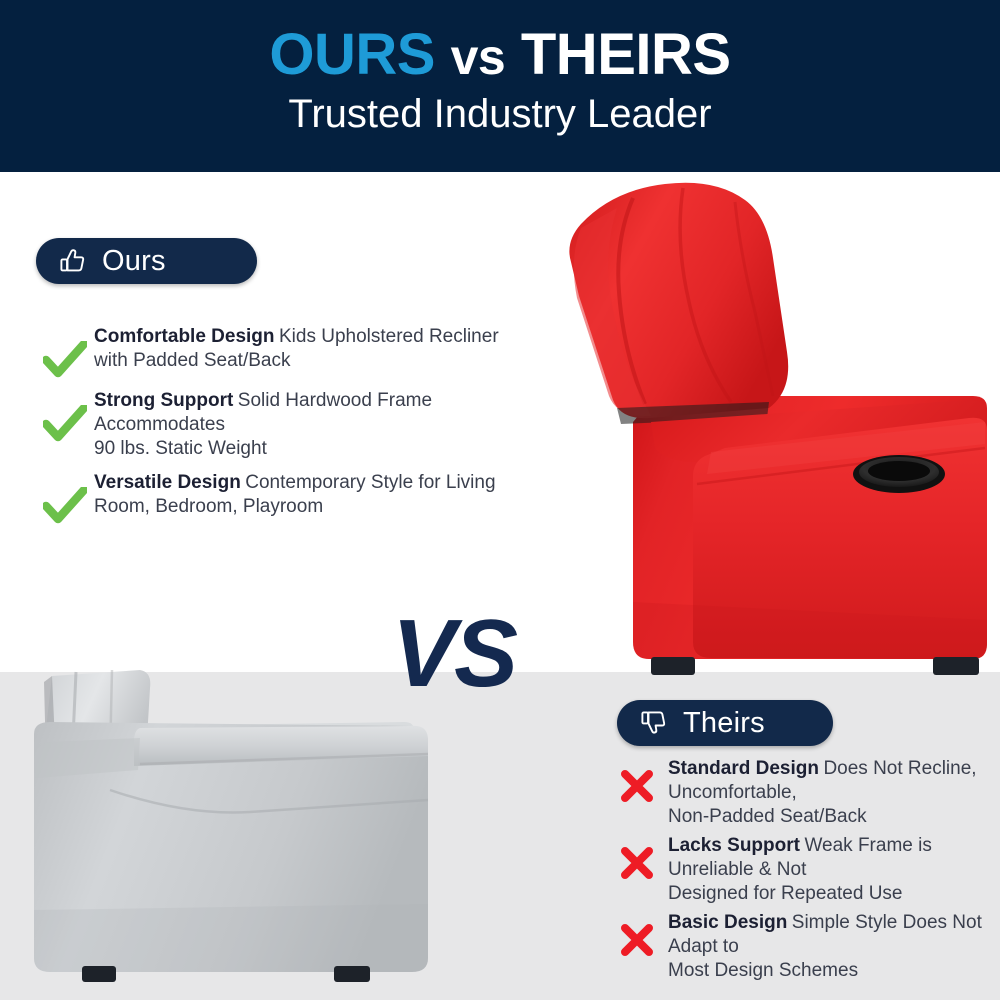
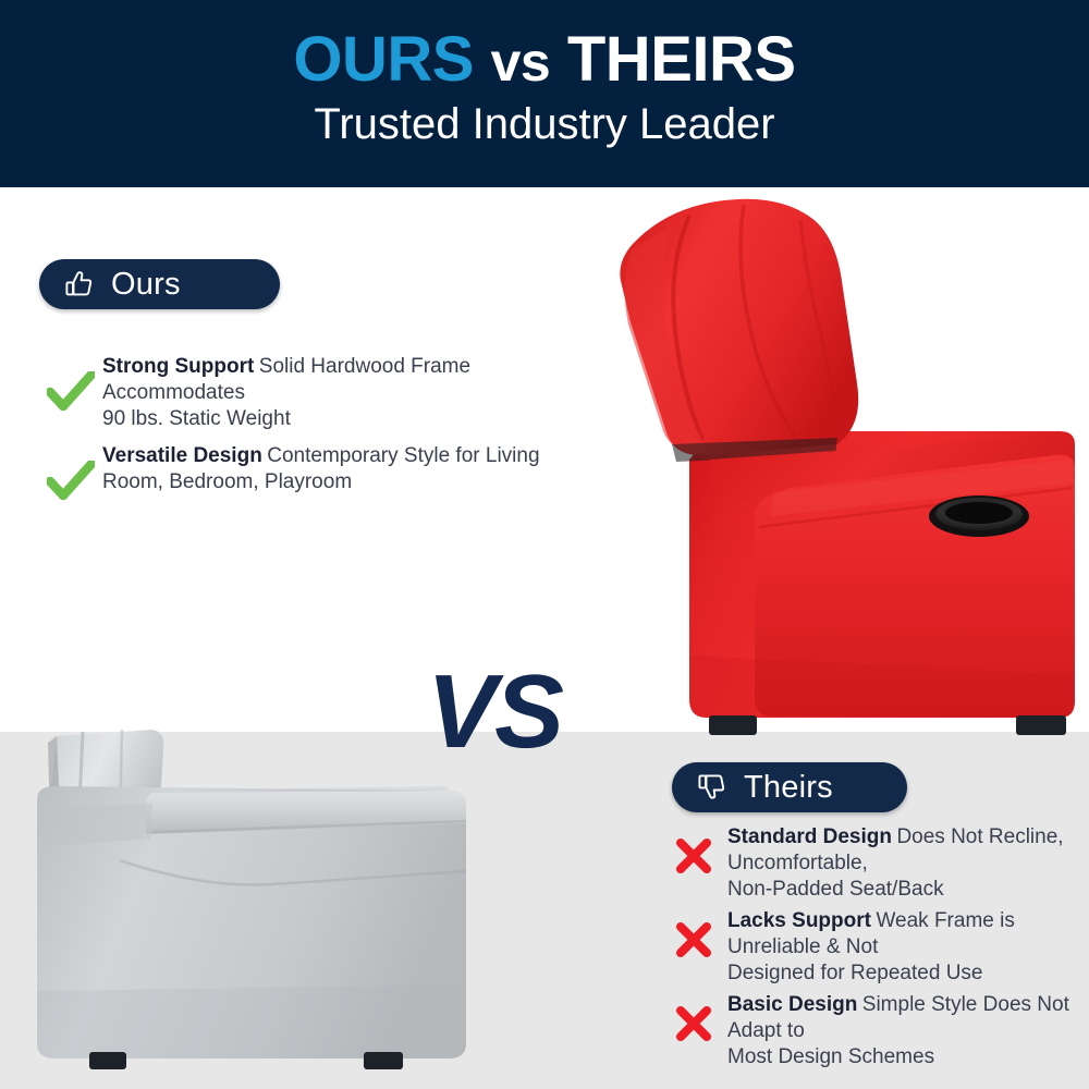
  OURS vs THEIRS
  Trusted Industry Leader
  Ours
- Comfortable Design Kids Upholstered Recliner
- with Padded Seat/Back
  Strong Support Solid Hardwood Frame Accommodates
  90 lbs. Static Weight
  Versatile Design Contemporary Style for Living
  Room, Bedroom, Playroom
  VS
  Theirs
  Standard Design Does Not Recline, Uncomfortable,
  Non-Padded Seat/Back
  Lacks Support Weak Frame is Unreliable & Not
  Designed for Repeated Use
  Basic Design Simple Style Does Not Adapt to
  Most Design Schemes
